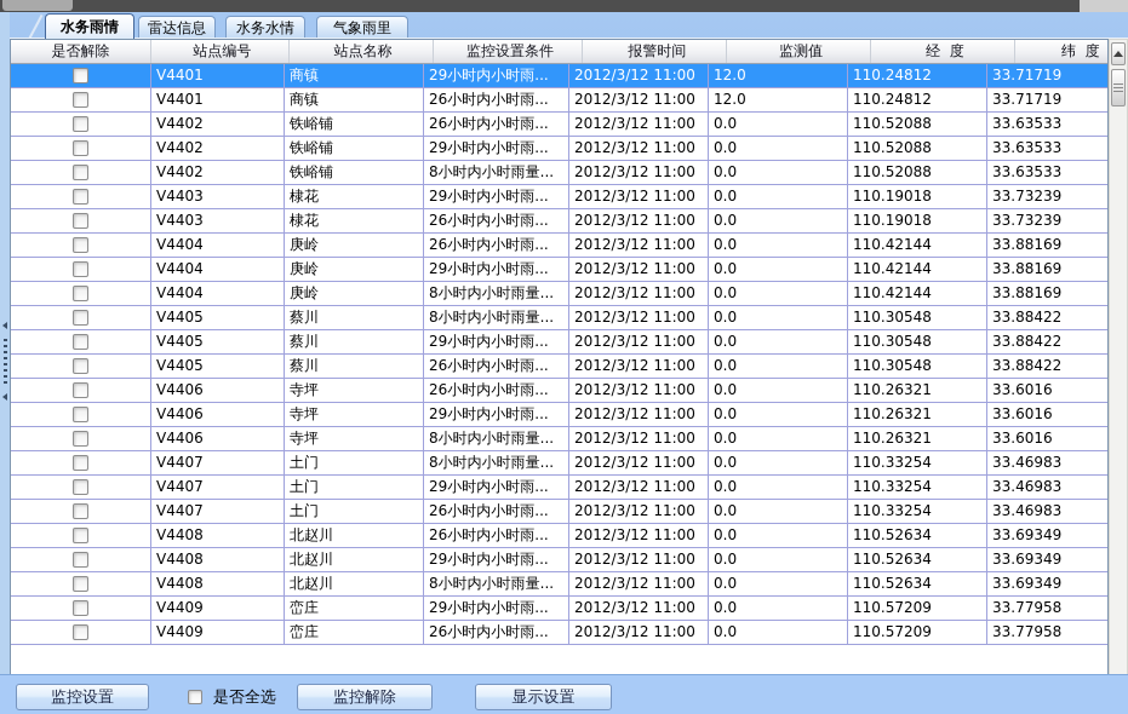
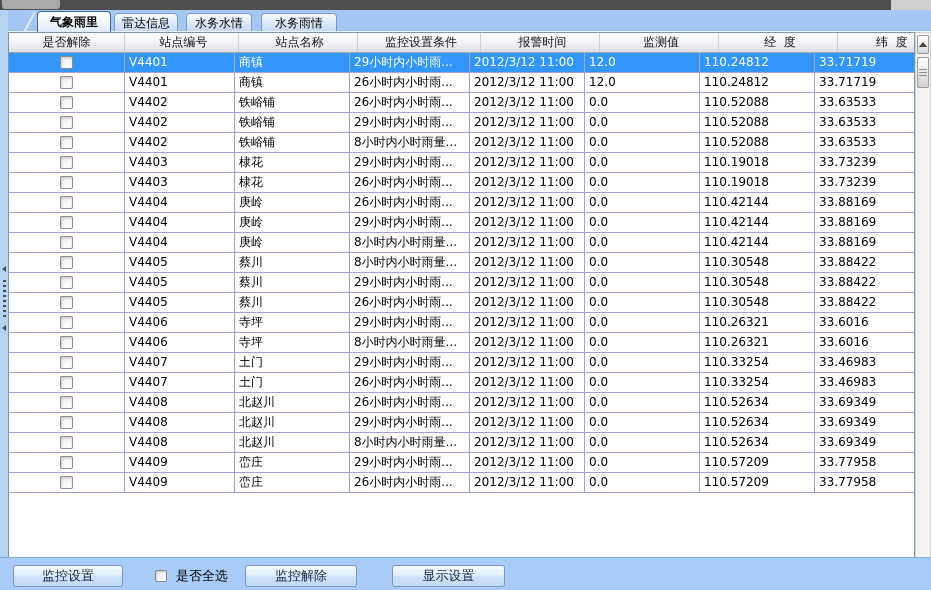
- 水务雨情
+ 气象雨里
  雷达信息
  水务水情
- 气象雨里
+ 水务雨情
  是否解除 站点编号 站点名称 监控设置条件 报警时间 监测值 经 度 纬 度
  V4401 商镇 29小时内小时雨... 2012/3/12 11:00 12.0 110.24812 33.71719
  V4401 商镇 26小时内小时雨... 2012/3/12 11:00 12.0 110.24812 33.71719
  V4402 铁峪铺 26小时内小时雨... 2012/3/12 11:00 0.0 110.52088 33.63533
  V4402 铁峪铺 29小时内小时雨... 2012/3/12 11:00 0.0 110.52088 33.63533
  V4402 铁峪铺 8小时内小时雨量... 2012/3/12 11:00 0.0 110.52088 33.63533
  V4403 棣花 29小时内小时雨... 2012/3/12 11:00 0.0 110.19018 33.73239
  V4403 棣花 26小时内小时雨... 2012/3/12 11:00 0.0 110.19018 33.73239
  V4404 庚岭 26小时内小时雨... 2012/3/12 11:00 0.0 110.42144 33.88169
  V4404 庚岭 29小时内小时雨... 2012/3/12 11:00 0.0 110.42144 33.88169
  V4404 庚岭 8小时内小时雨量... 2012/3/12 11:00 0.0 110.42144 33.88169
  V4405 蔡川 8小时内小时雨量... 2012/3/12 11:00 0.0 110.30548 33.88422
  V4405 蔡川 29小时内小时雨... 2012/3/12 11:00 0.0 110.30548 33.88422
  V4405 蔡川 26小时内小时雨... 2012/3/12 11:00 0.0 110.30548 33.88422
- V4406 寺坪 26小时内小时雨... 2012/3/12 11:00 0.0 110.26321 33.6016
  V4406 寺坪 29小时内小时雨... 2012/3/12 11:00 0.0 110.26321 33.6016
  V4406 寺坪 8小时内小时雨量... 2012/3/12 11:00 0.0 110.26321 33.6016
- V4407 土门 8小时内小时雨量... 2012/3/12 11:00 0.0 110.33254 33.46983
  V4407 土门 29小时内小时雨... 2012/3/12 11:00 0.0 110.33254 33.46983
  V4407 土门 26小时内小时雨... 2012/3/12 11:00 0.0 110.33254 33.46983
  V4408 北赵川 26小时内小时雨... 2012/3/12 11:00 0.0 110.52634 33.69349
  V4408 北赵川 29小时内小时雨... 2012/3/12 11:00 0.0 110.52634 33.69349
  V4408 北赵川 8小时内小时雨量... 2012/3/12 11:00 0.0 110.52634 33.69349
  V4409 峦庄 29小时内小时雨... 2012/3/12 11:00 0.0 110.57209 33.77958
  V4409 峦庄 26小时内小时雨... 2012/3/12 11:00 0.0 110.57209 33.77958
  监控设置
  是否全选
  监控解除
  显示设置
